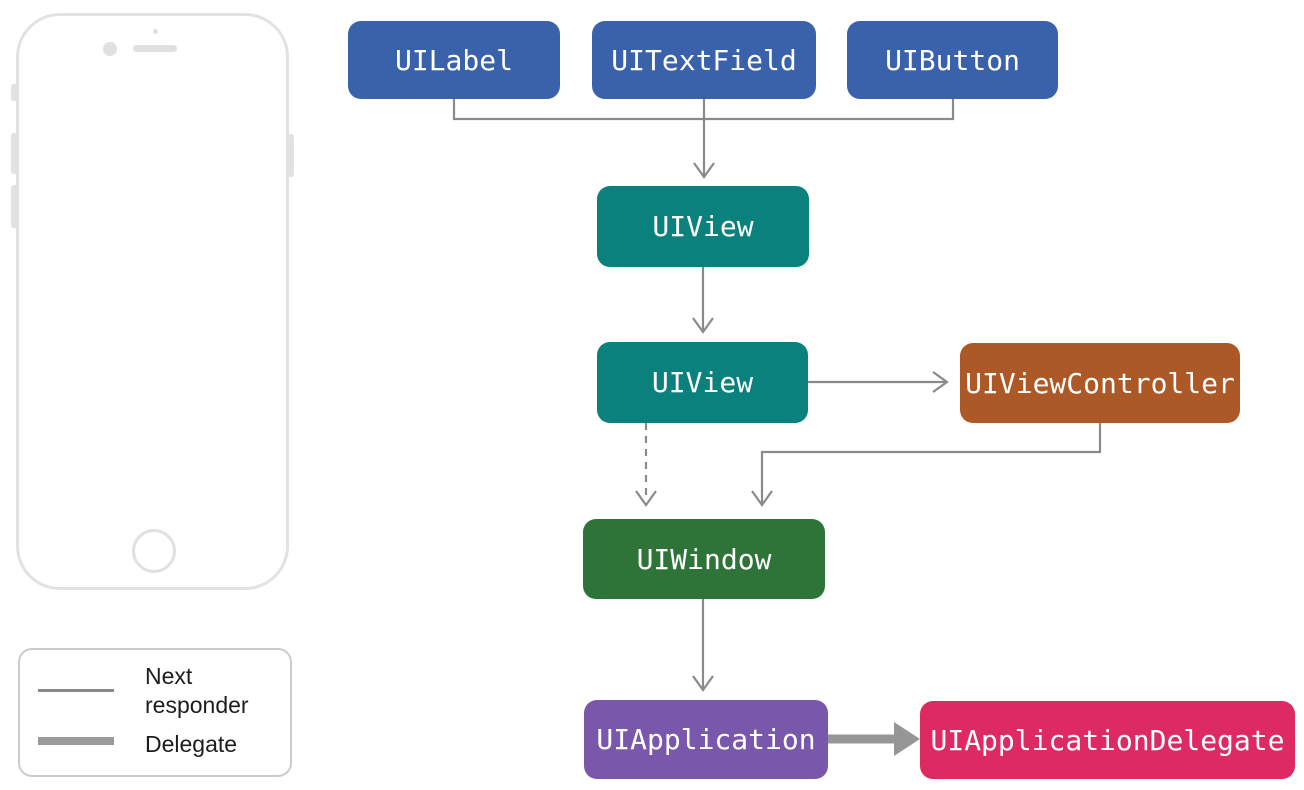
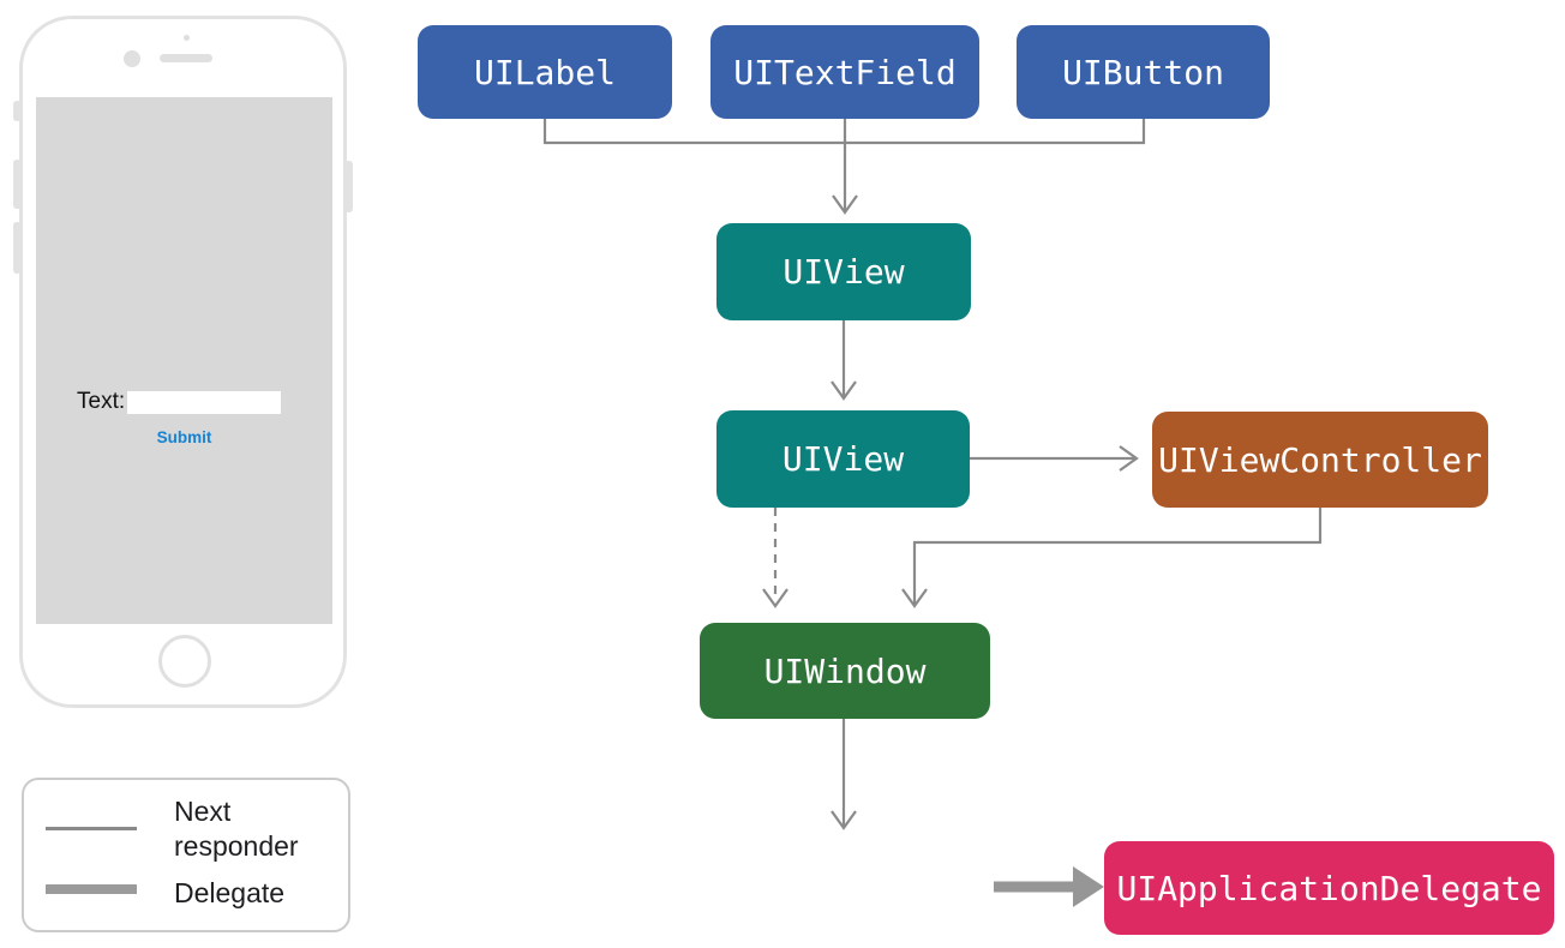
+ Text:
+ Submit
  Next responder
  Delegate
  UILabel
  UITextField
  UIButton
  UIView
  UIView
  UIViewController
  UIWindow
- UIApplication
  UIApplicationDelegate
